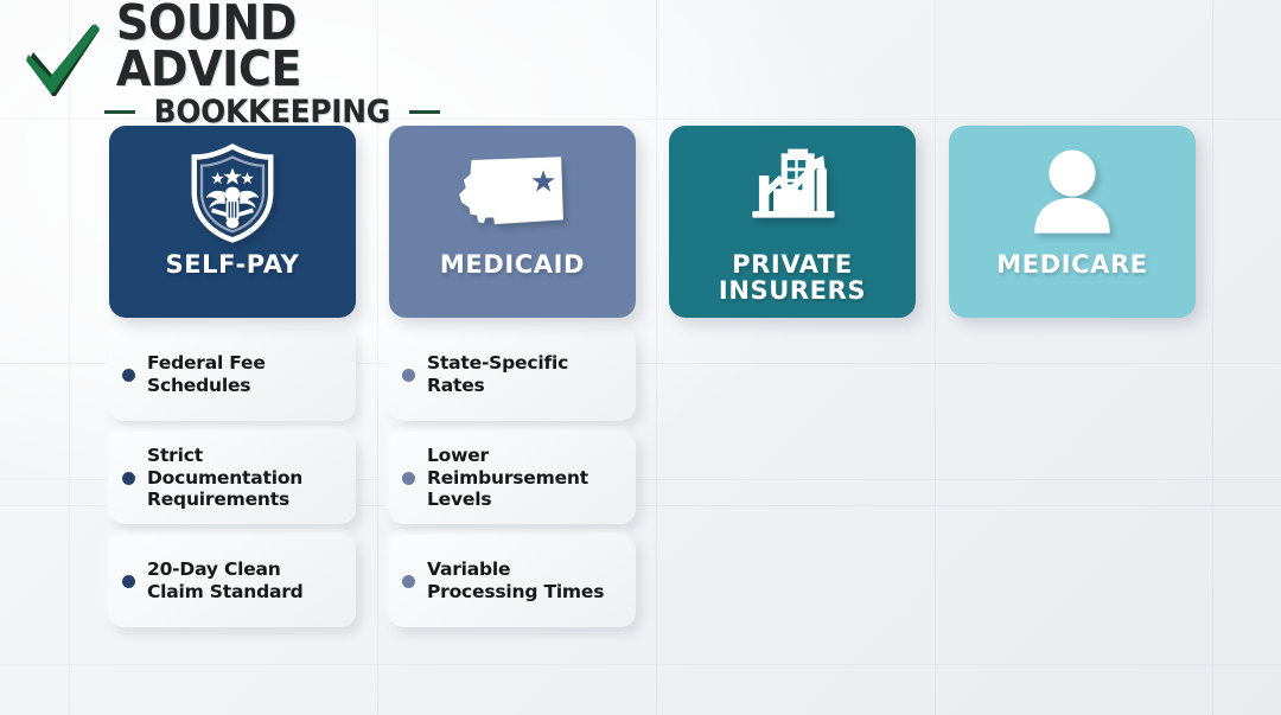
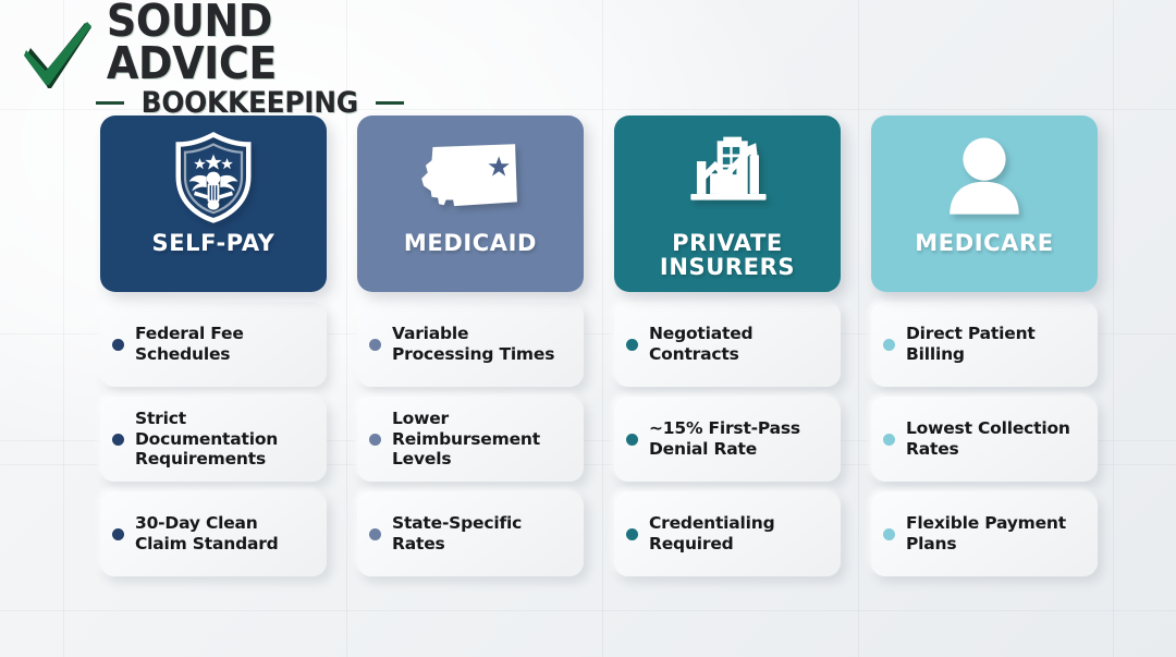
  SOUND ADVICE
  BOOKKEEPING
  SELF-PAY
  Federal Fee Schedules
  Strict Documentation Requirements
- 20-Day Clean Claim Standard
+ 30-Day Clean Claim Standard
  MEDICAID
- State-Specific Rates
+ Variable Processing Times
  Lower Reimbursement Levels
- Variable Processing Times
+ State-Specific Rates
  PRIVATE INSURERS
+ Negotiated Contracts
+ ~15% First-Pass Denial Rate
+ Credentialing Required
  MEDICARE
+ Direct Patient Billing
+ Lowest Collection Rates
+ Flexible Payment Plans
